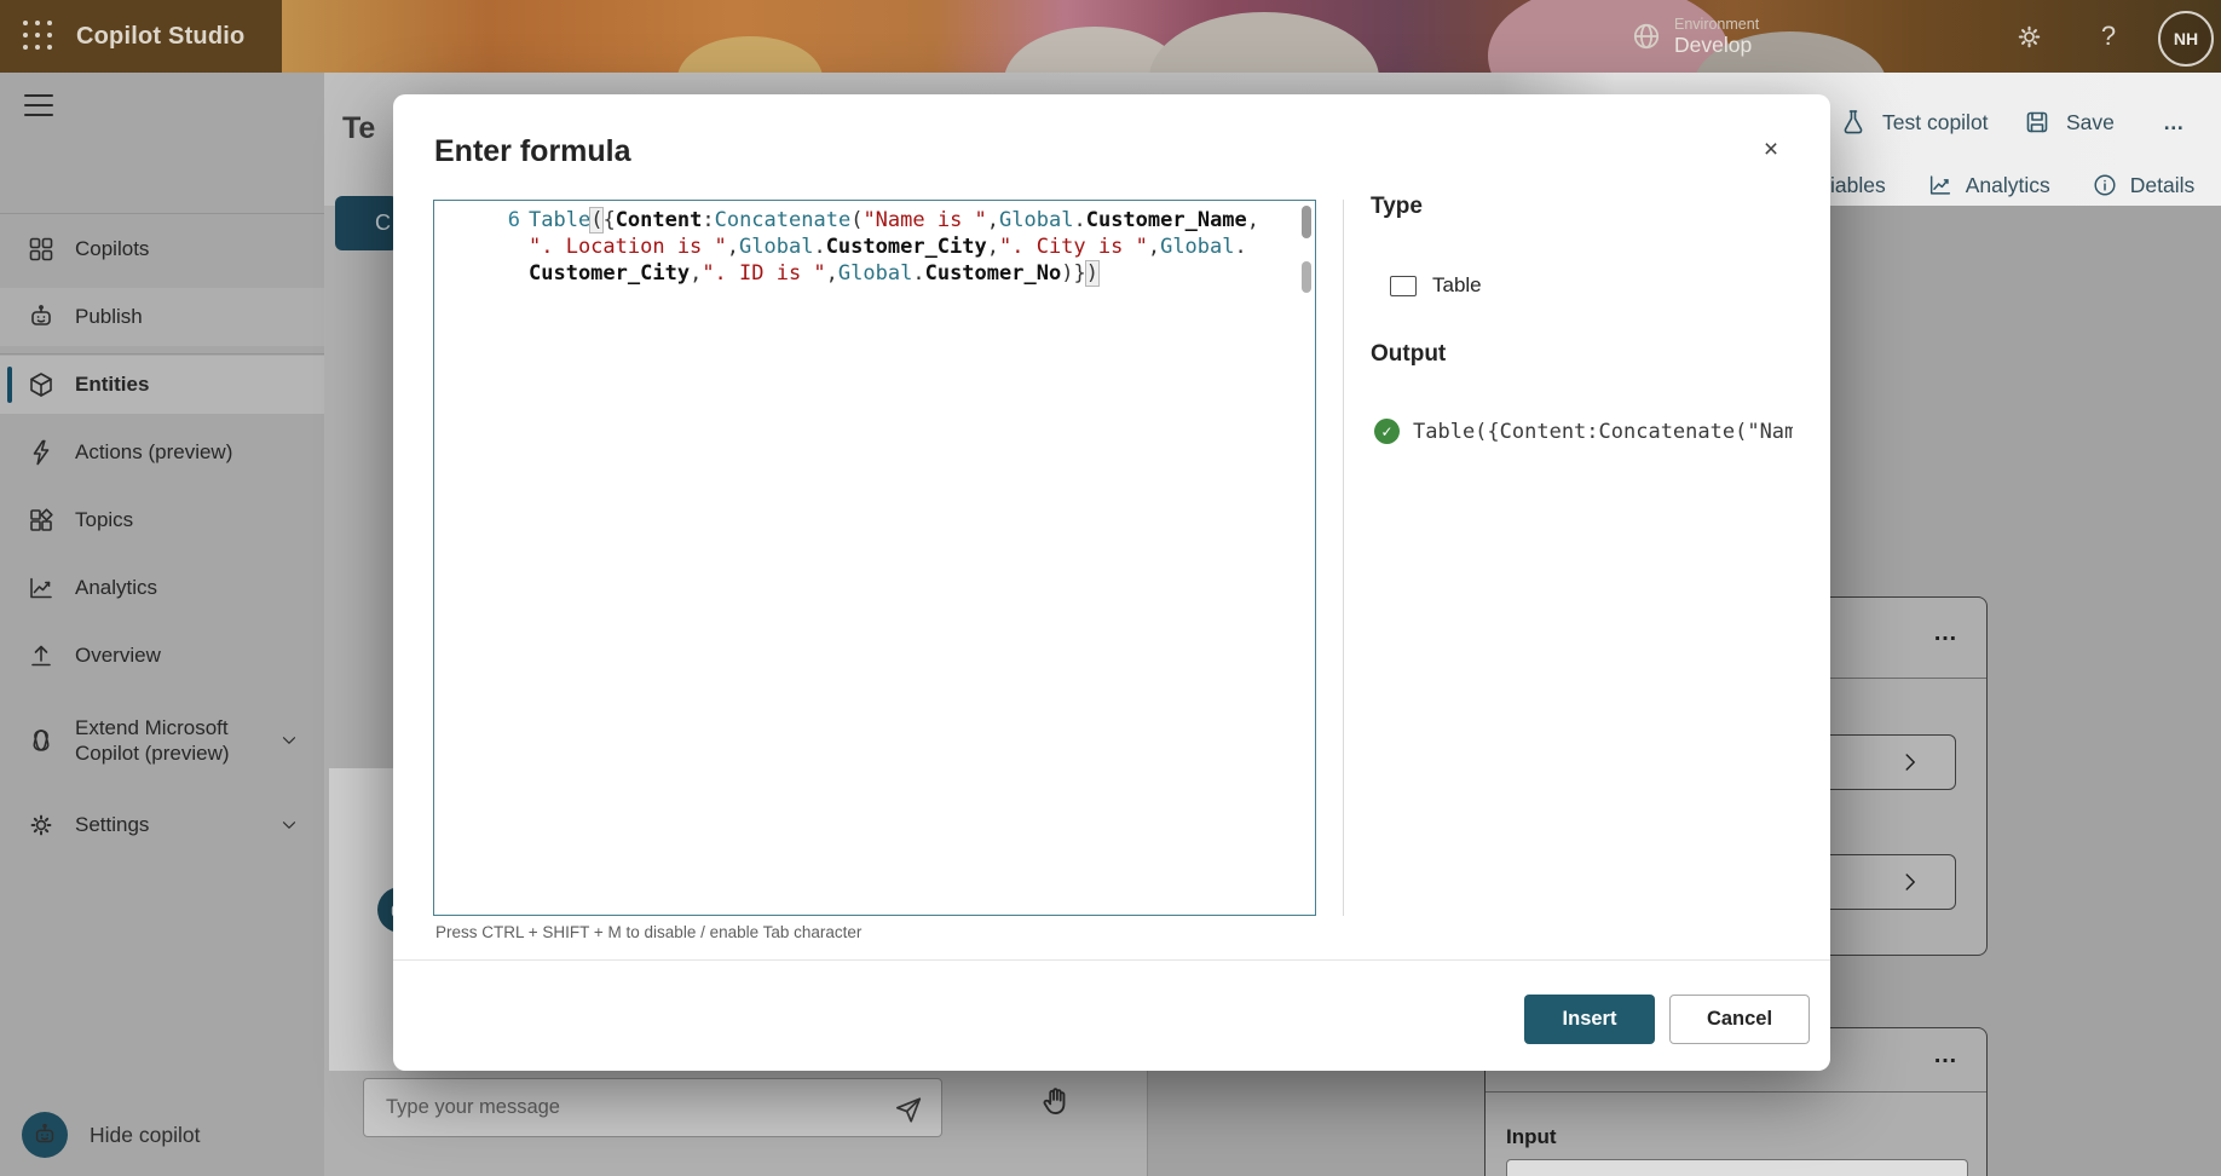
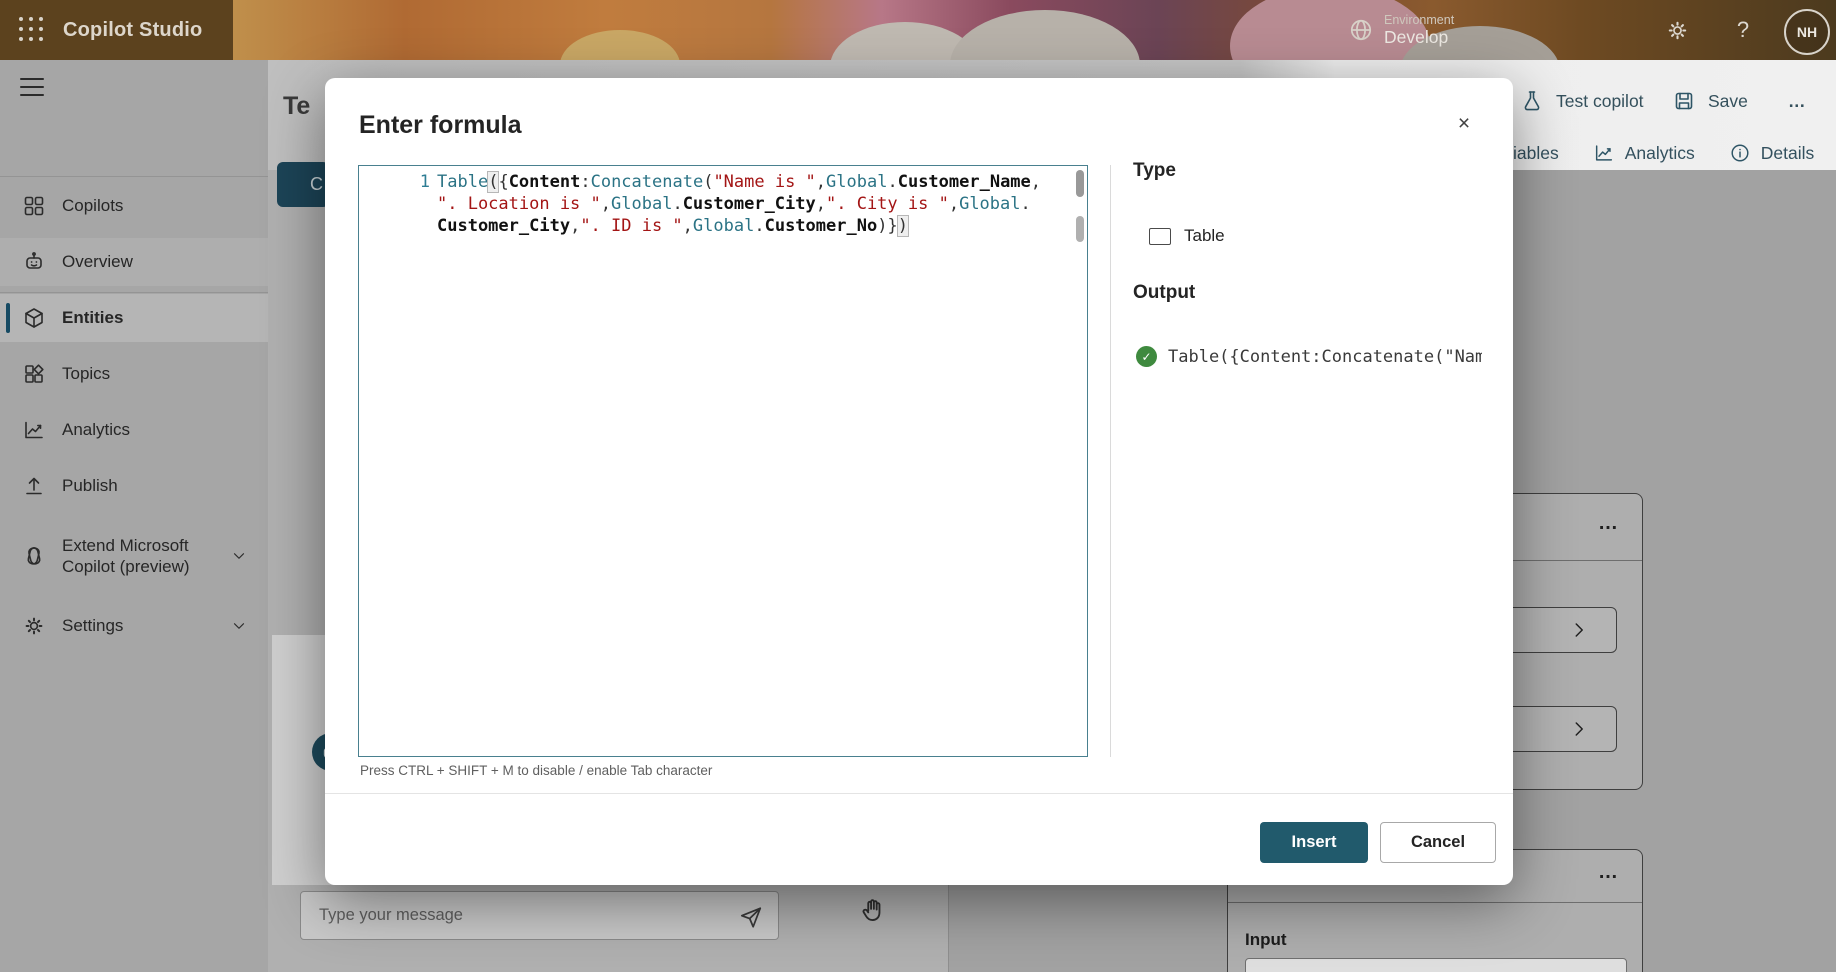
  Copilot Studio
  Environment
  Develop
  ?
  NH
  Copilots
- Publish
+ Overview
  Entities
- Actions (preview)
  Topics
  Analytics
- Overview
+ Publish
  Extend Microsoft Copilot (preview)
  Settings
- Hide copilot
  Te
  Test copilot
  Save
  …
  iables
  Analytics
  Details
  C
  Type your message
  …
  …
  Input
  Enter formula
  ×
- 6
+ 1
  Table({Content:Concatenate("Name is ",Global.Customer_Name,
  ". Location is ",Global.Customer_City,". City is ",Global.
  Customer_City,". ID is ",Global.Customer_No)})
  Press CTRL + SHIFT + M to disable / enable Tab character
  Type
  Table
  Output
  ✓
  Table({Content:Concatenate("Nam
  Insert
  Cancel
